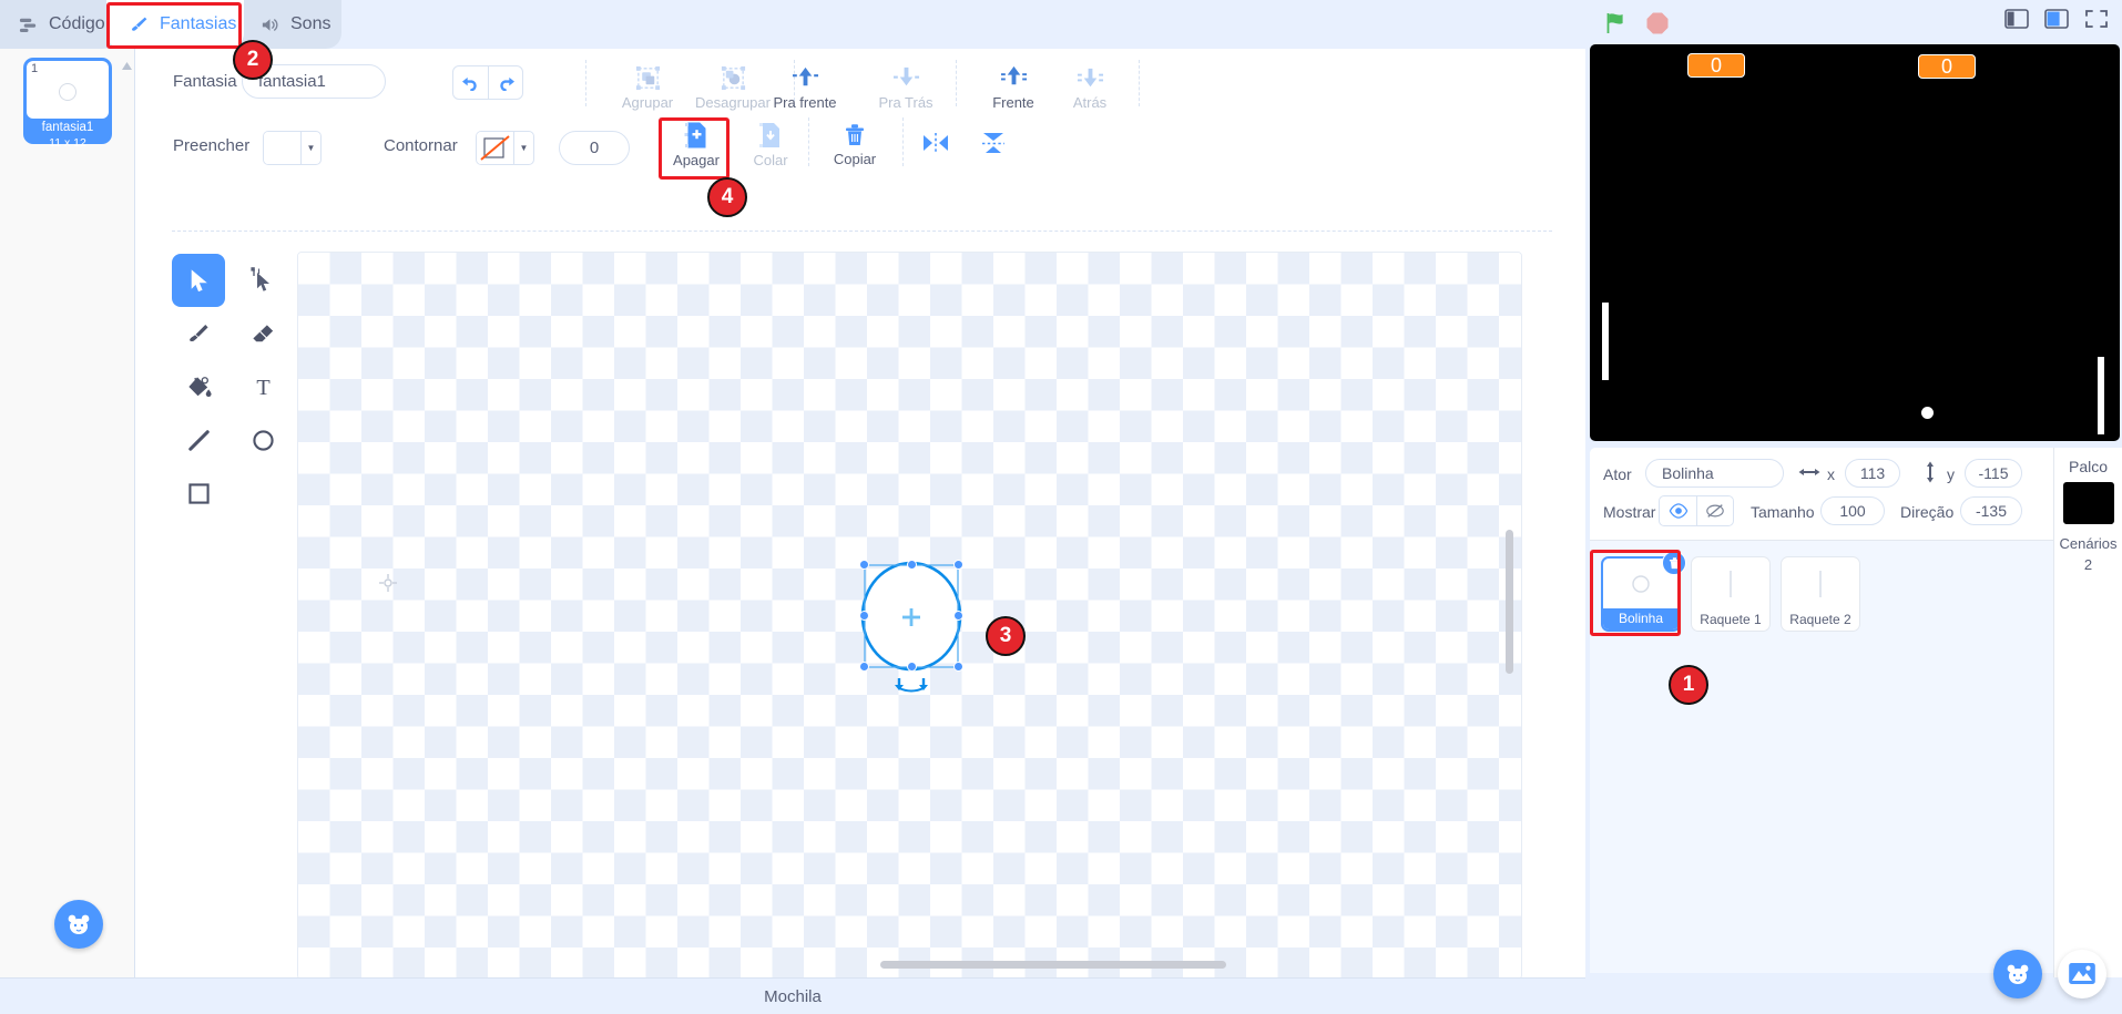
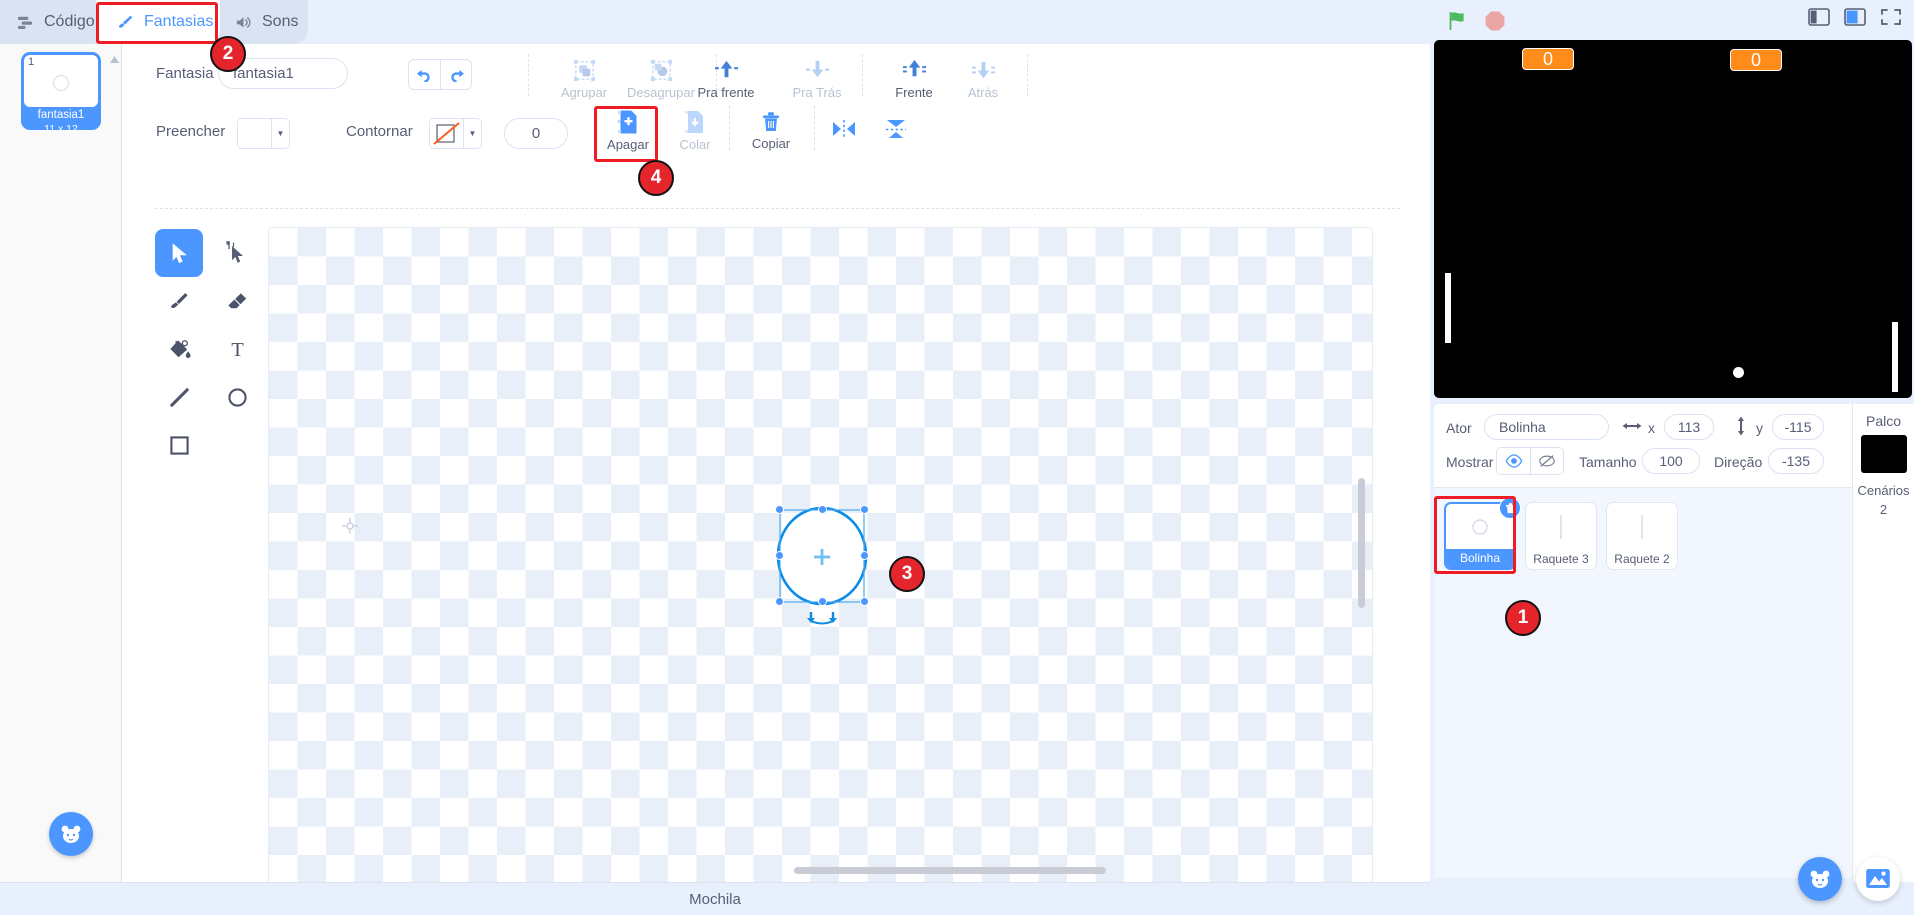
  Código
  Fantasias
  Sons
  1
  fantasia1
  11 x 12
  Fantasia
  fantasia1
  Agrupar
  Desagrupar
  Pra frente
  Pra Trás
  Frente
  Atrás
  Preencher
  ▼
  Contornar
  ▼
  0
  Apagar
  Colar
  Copiar
  T
  Mochila
  0
  0
  Ator
  Bolinha
  x
  113
  y
  -115
  Mostrar
  Tamanho
  100
  Direção
  -135
  Bolinha
- Raquete 1
+ Raquete 3
  Raquete 2
  Palco
  Cenários
  2
  1
  2
  3
  4
